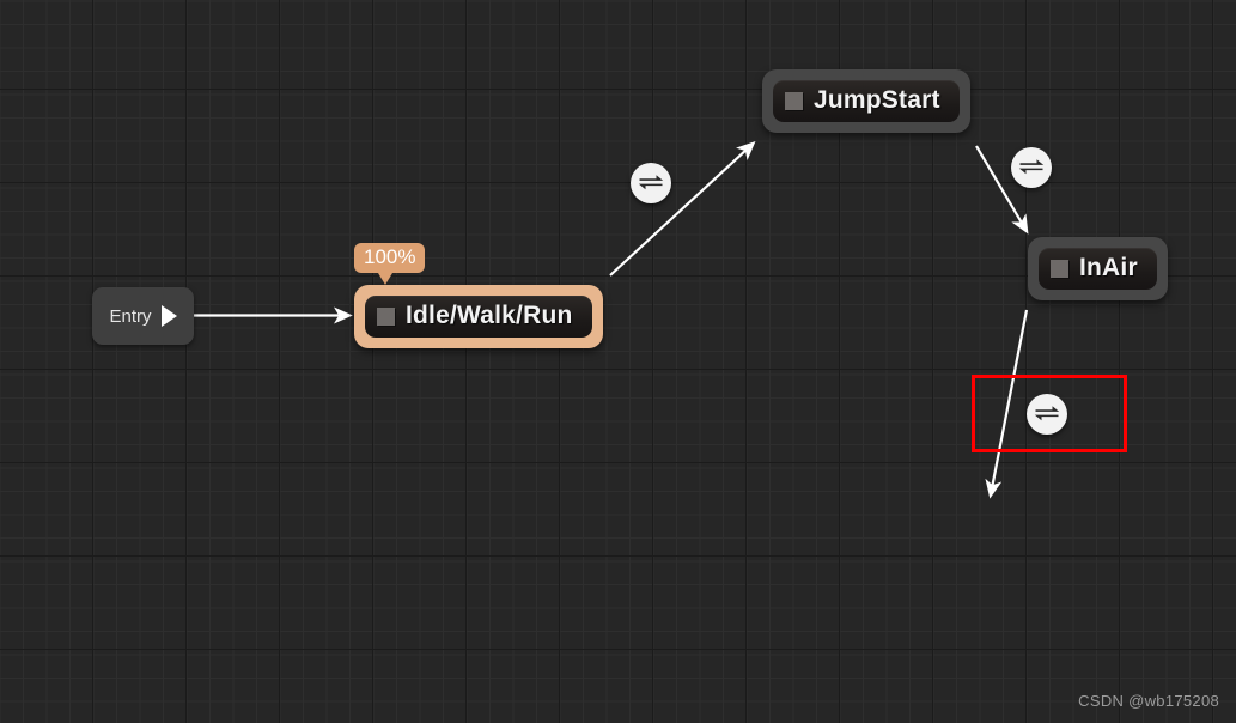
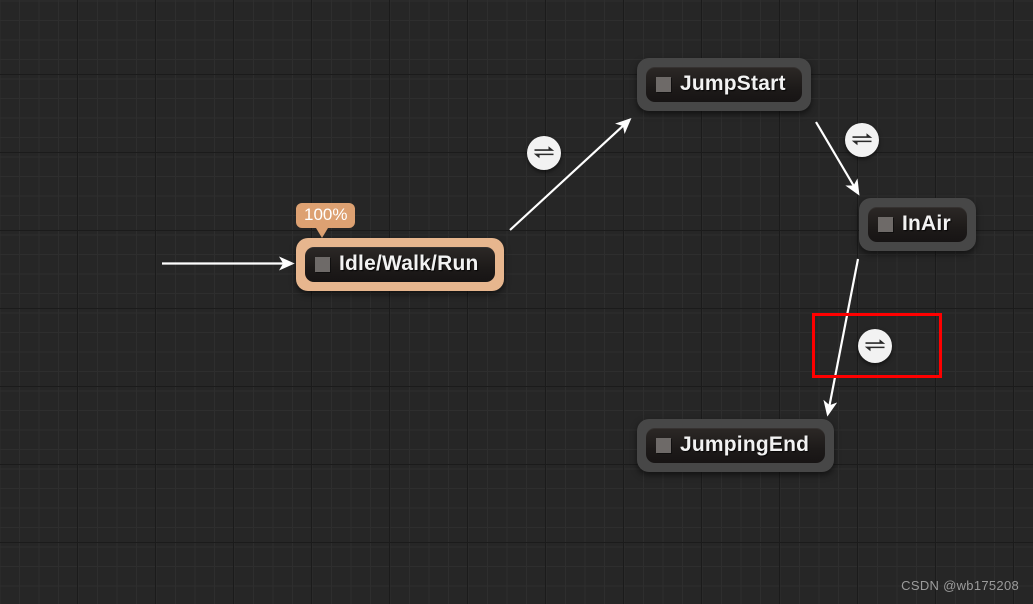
- Entry
  100%
  Idle/Walk/Run
  JumpStart
  InAir
+ JumpingEnd
  CSDN @wb175208
